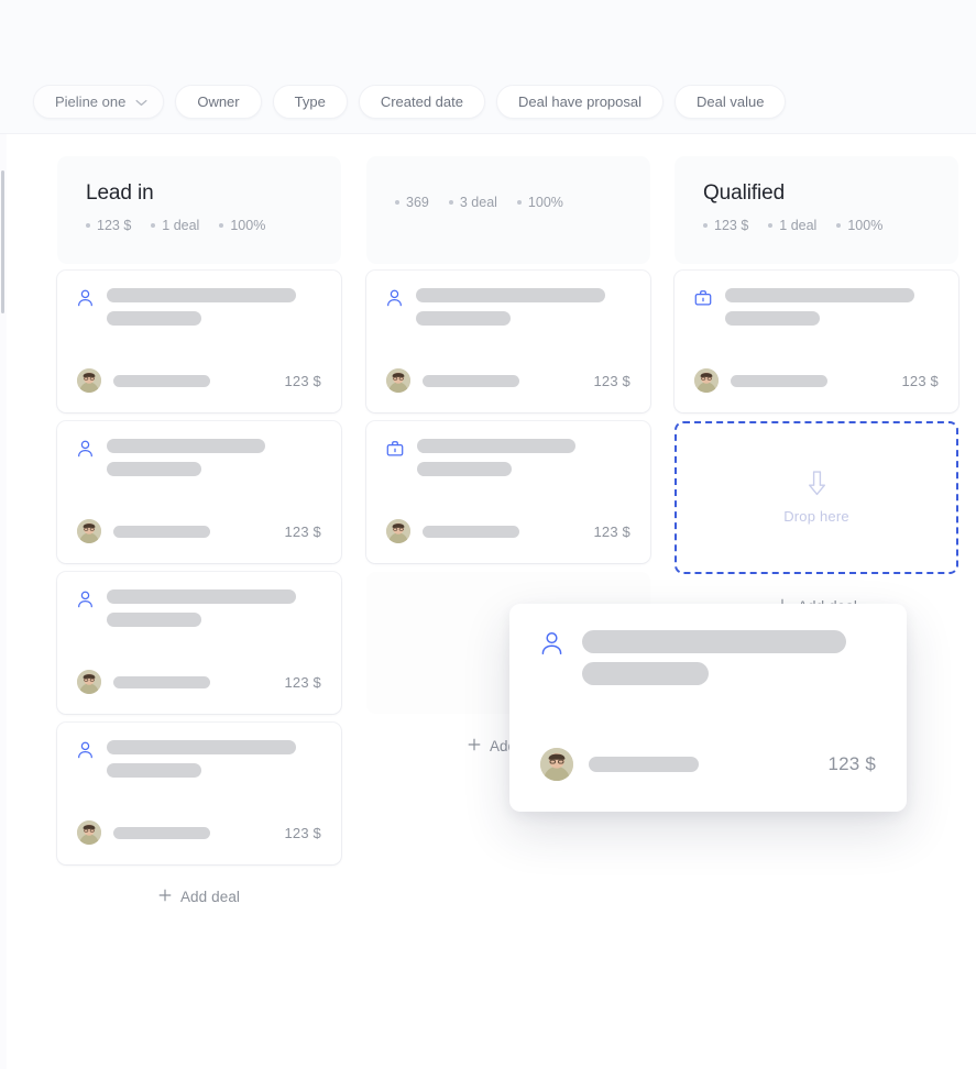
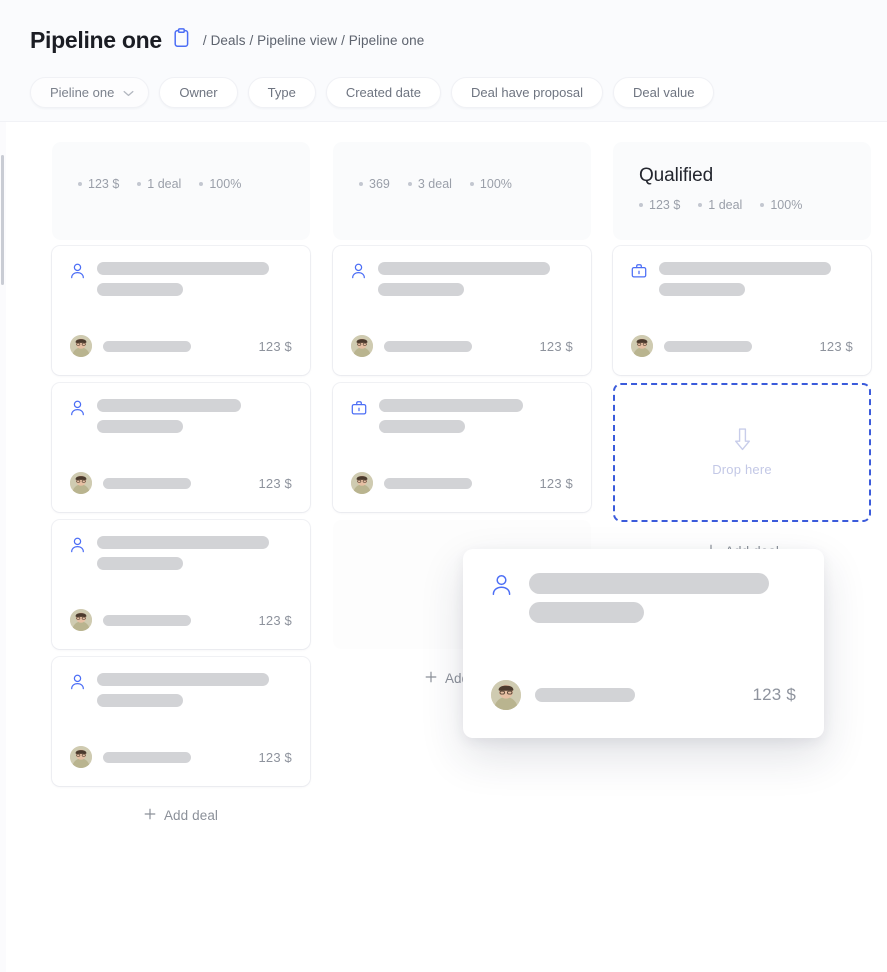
+ Pipeline one
+ / Deals / Pipeline view / Pipeline one
  Pieline one
  Owner
  Type
  Created date
  Deal have proposal
  Deal value
- Lead in
  123 $
  1 deal
  100%
  123 $
  123 $
  123 $
  123 $
  Add deal
  369
  3 deal
  100%
  123 $
  123 $
  Qualified
  123 $
  1 deal
  100%
  123 $
  Drop here
  123 $
